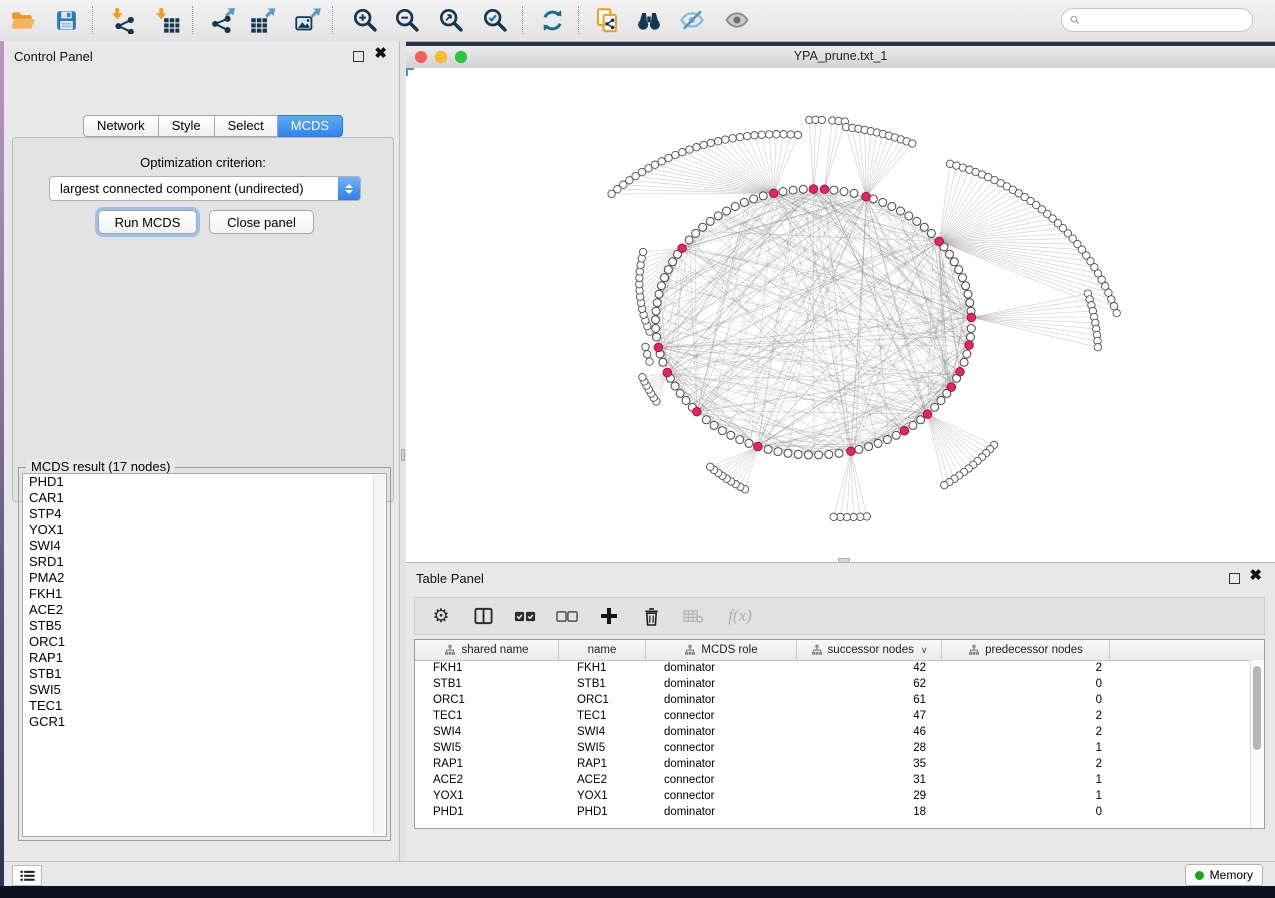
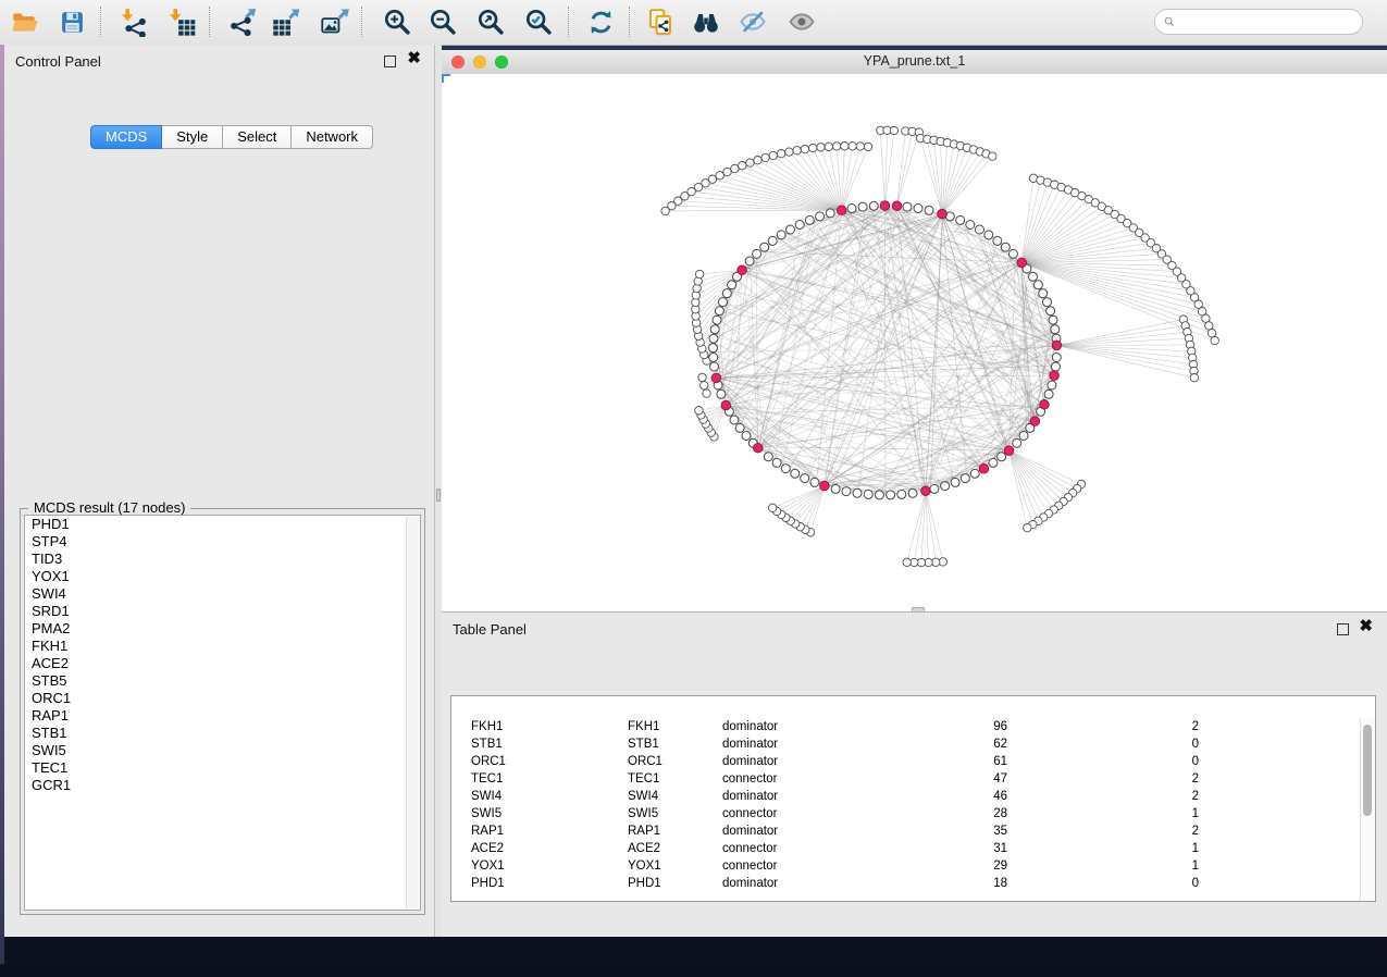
  Control Panel
  ✖
- Network
+ MCDS
  Style
  Select
- MCDS
+ Network
- Optimization criterion:
- largest connected component (undirected)
- Run MCDS
- Close panel
  MCDS result (17 nodes)
  PHD1
- CAR1
  STP4
+ TID3
  YOX1
  SWI4
  SRD1
  PMA2
  FKH1
  ACE2
  STB5
  ORC1
  RAP1
  STB1
  SWI5
  TEC1
  GCR1
  YPA_prune.txt_1
  Table Panel
  ✖
- ⚙
- f(x)
- shared name
- name
- MCDS role
- successor nodes
- ∨
- predecessor nodes
  FKH1
  FKH1
  dominator
- 42
+ 96
  2
  STB1
  STB1
  dominator
  62
  0
  ORC1
  ORC1
  dominator
  61
  0
  TEC1
  TEC1
  connector
  47
  2
  SWI4
  SWI4
  dominator
  46
  2
  SWI5
  SWI5
  connector
  28
  1
  RAP1
  RAP1
  dominator
  35
  2
  ACE2
  ACE2
  connector
  31
  1
  YOX1
  YOX1
  connector
  29
  1
  PHD1
  PHD1
  dominator
  18
  0
- Memory
